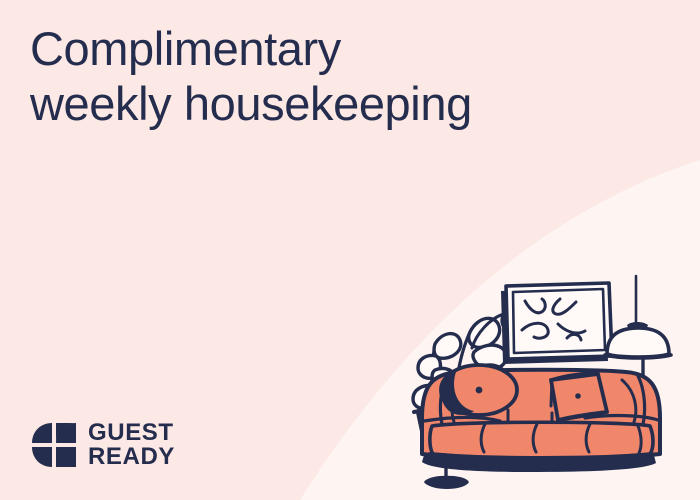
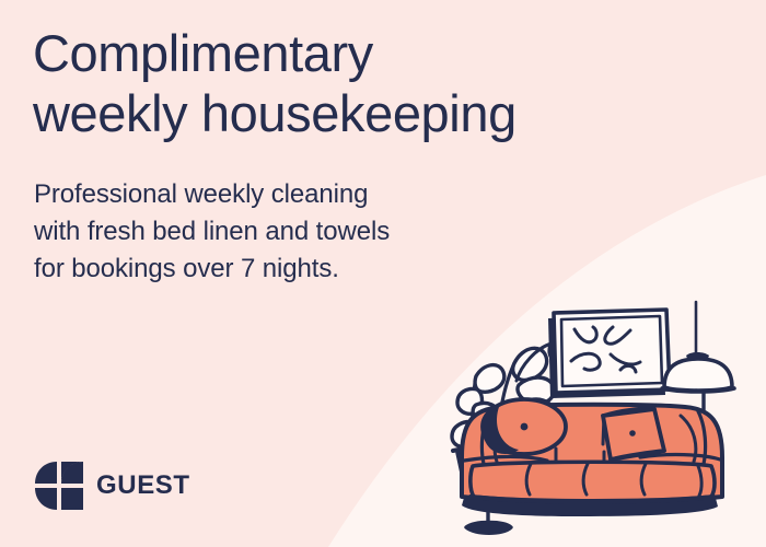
  Complimentary
  weekly housekeeping
+ Professional weekly cleaning
+ with fresh bed linen and towels
+ for bookings over 7 nights.
  GUEST
- READY
